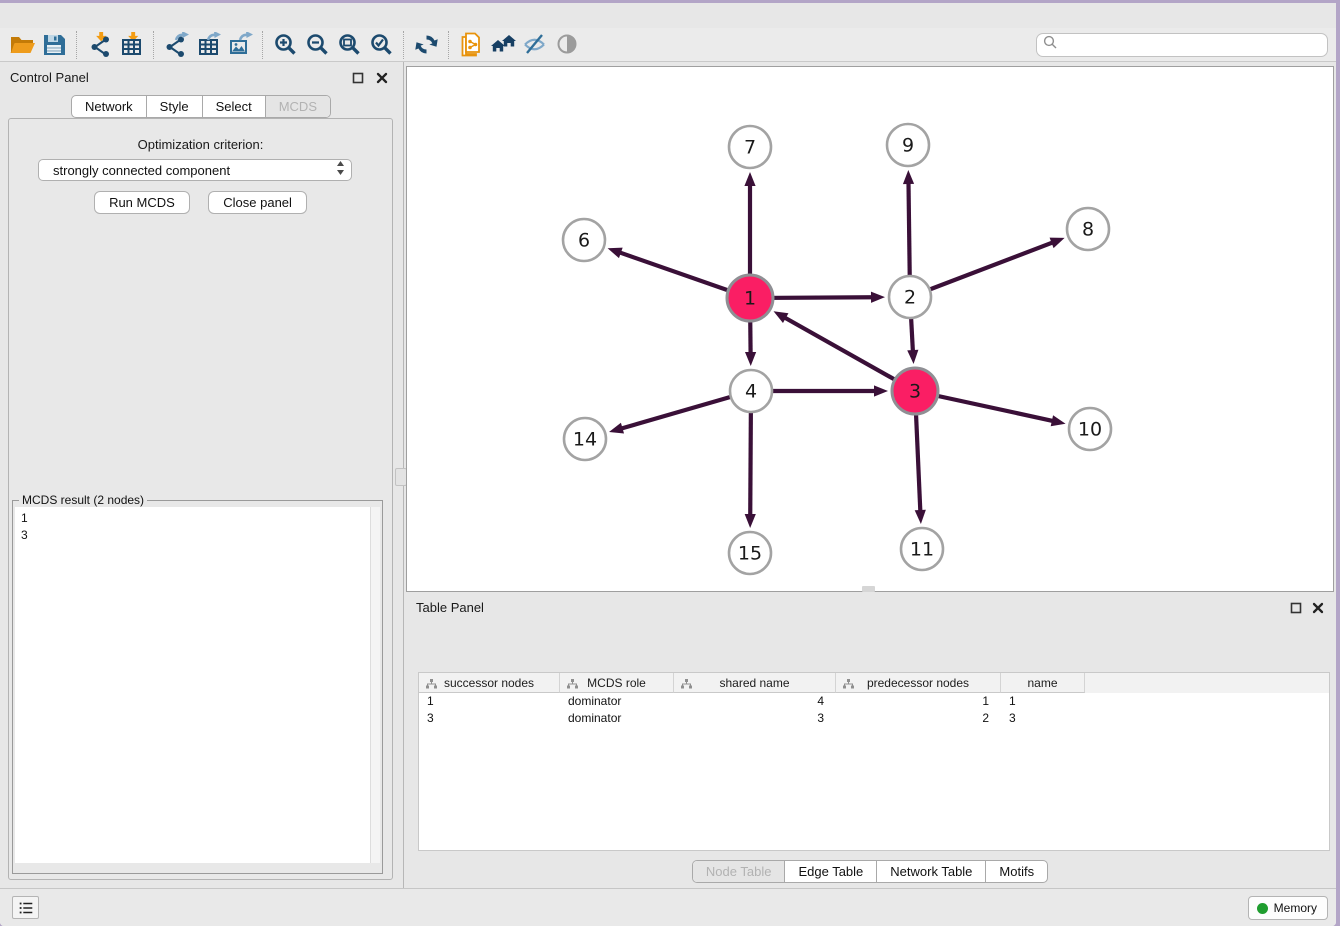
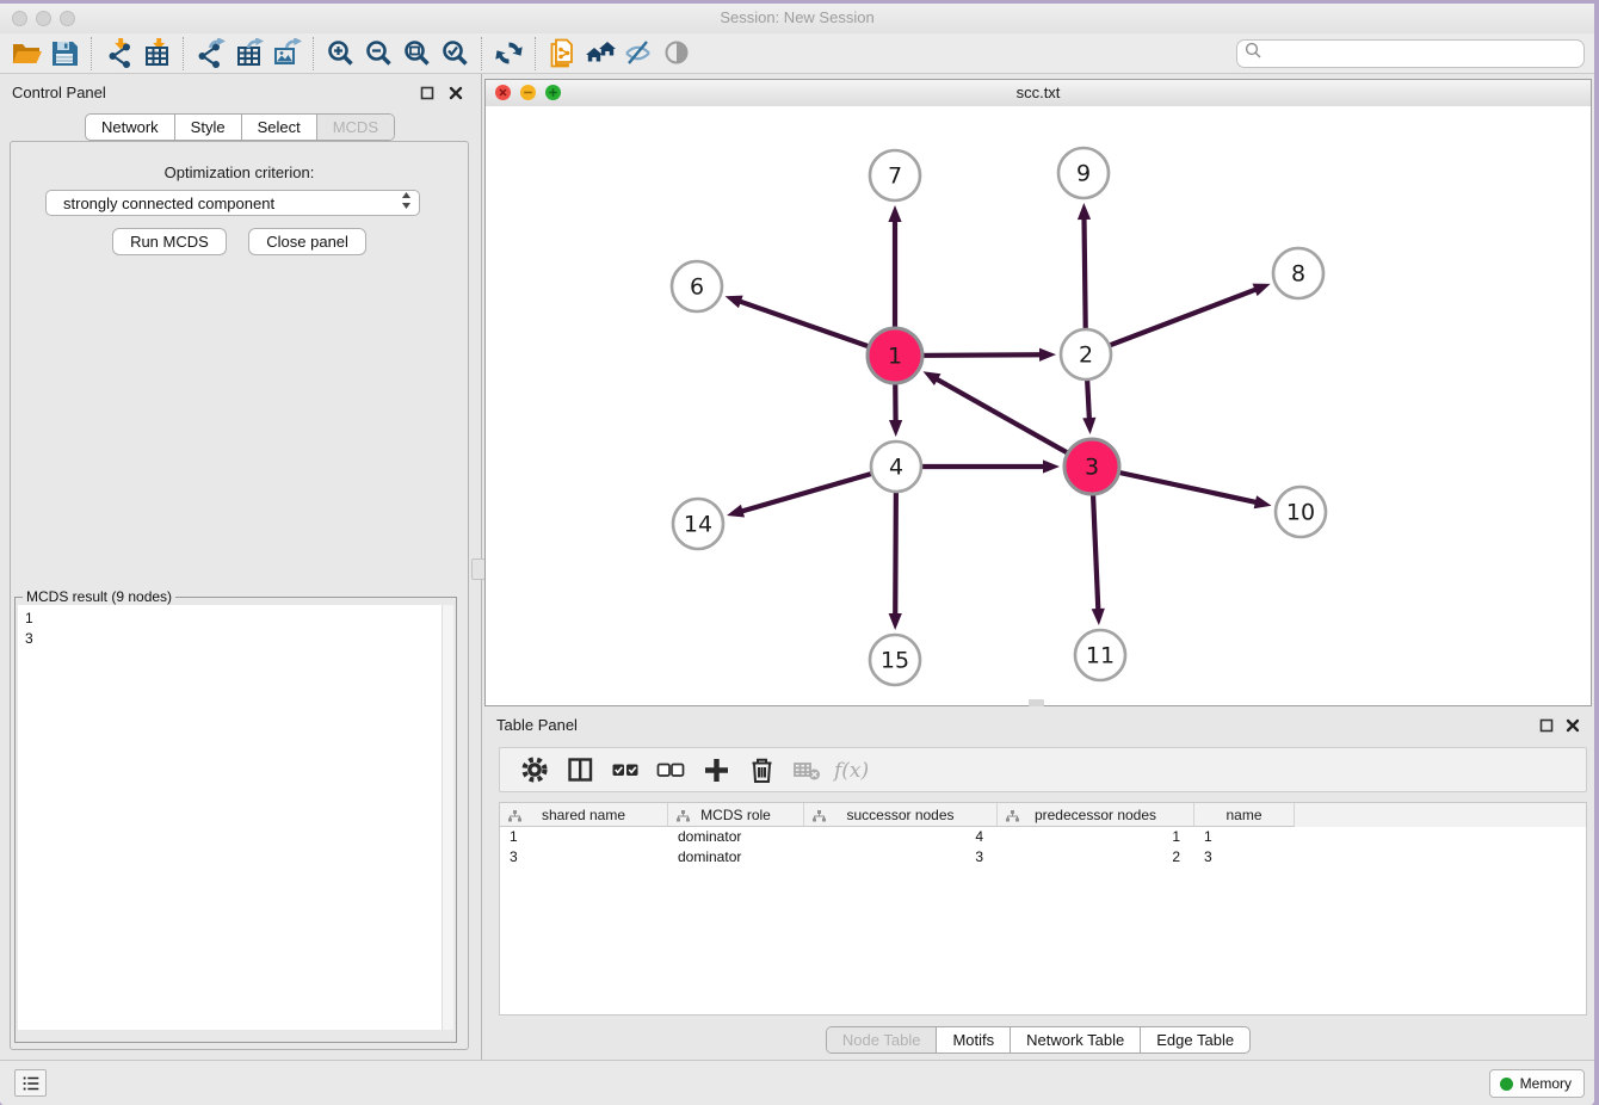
+ Session: New Session
  Control Panel
  Network
  Style
  Select
  MCDS
  Optimization criterion:
  strongly connected component
  Run MCDS Close panel
- MCDS result (2 nodes)
+ MCDS result (9 nodes)
  1
  3
+ scc.txt
  7
  9
  6
  8
  1
  2
  4
  3
  14
  10
  15
  11
  Table Panel
+ f(x)
- successor nodes
+ shared name
  MCDS role
- shared name
+ successor nodes
  predecessor nodes
  name
  1
  dominator
  4
  1
  1
  3
  dominator
  3
  2
  3
  Node Table
- Edge Table
+ Motifs
  Network Table
- Motifs
+ Edge Table
  Memory
